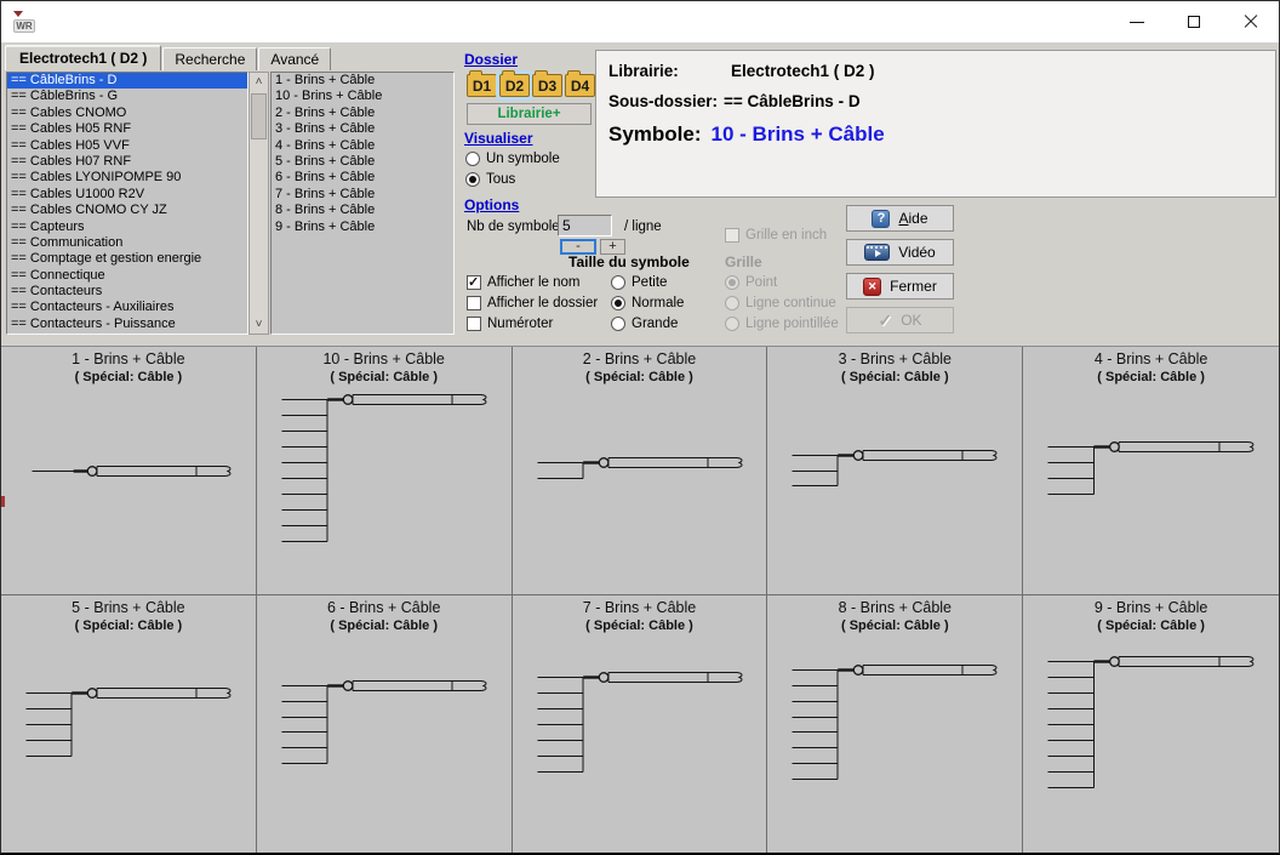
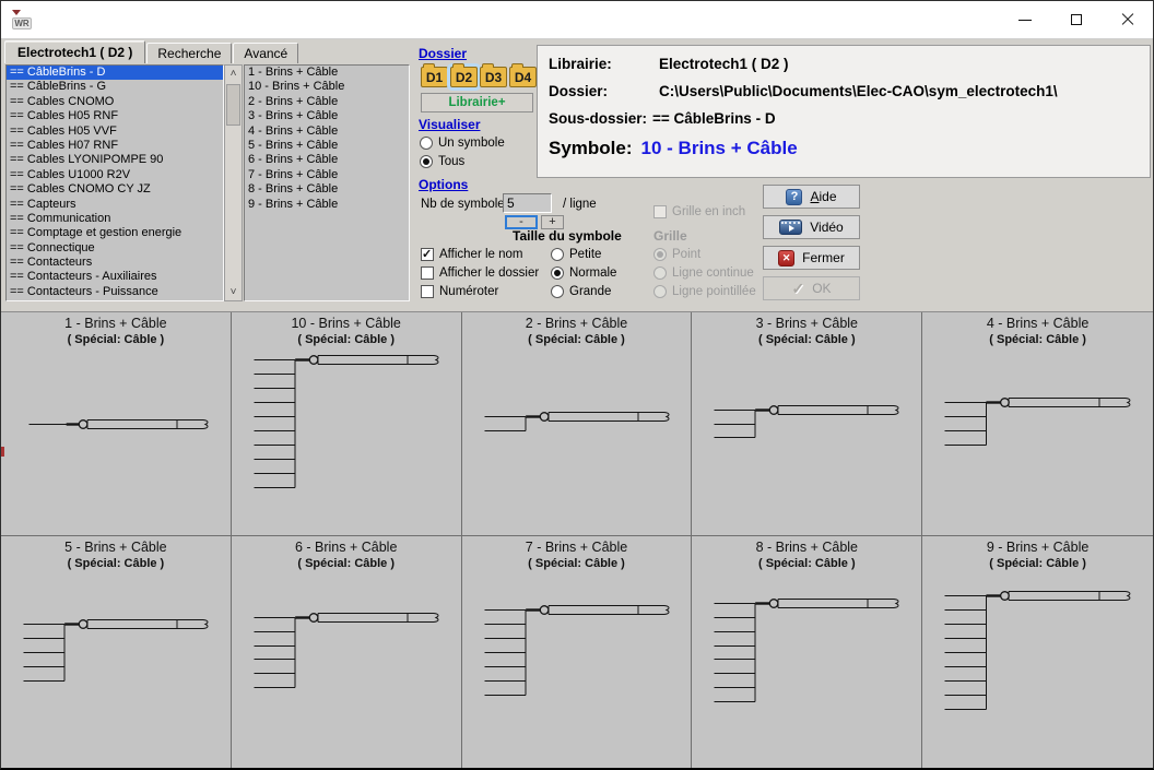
  Electrotech1 ( D2 )
  Recherche
  Avancé
  == CâbleBrins - D
  == CâbleBrins - G
  == Cables CNOMO
  == Cables H05 RNF
  == Cables H05 VVF
  == Cables H07 RNF
  == Cables LYONIPOMPE 90
  == Cables U1000 R2V
  == Cables CNOMO CY JZ
  == Capteurs
  == Communication
  == Comptage et gestion energie
  == Connectique
  == Contacteurs
  == Contacteurs - Auxiliaires
  == Contacteurs - Puissance
  1 - Brins + Câble
  10 - Brins + Câble
  2 - Brins + Câble
  3 - Brins + Câble
  4 - Brins + Câble
  5 - Brins + Câble
  6 - Brins + Câble
  7 - Brins + Câble
  8 - Brins + Câble
  9 - Brins + Câble
  Dossier
  D1
  D2
  D3
  D4
  Librairie+
  Visualiser
  Un symbole
  Tous
  Options
  Nb de symbole
  5
  / ligne
  -
  +
  Taille du symbole
  Grille
  Afficher le nom
  Afficher le dossier
  Numéroter
  Petite
  Normale
  Grande
  Grille en inch
  Point
  Ligne continue
  Ligne pointillée
  Librairie:
  Electrotech1 ( D2 )
+ Dossier:
+ C:\Users\Public\Documents\Elec-CAO\sym_electrotech1\
  Sous-dossier:
  == CâbleBrins - D
  Symbole:
  10 - Brins + Câble
  Aide
  Vidéo
  Fermer
  OK
  1 - Brins + Câble
  ( Spécial: Câble )
  10 - Brins + Câble
  ( Spécial: Câble )
  2 - Brins + Câble
  ( Spécial: Câble )
  3 - Brins + Câble
  ( Spécial: Câble )
  4 - Brins + Câble
  ( Spécial: Câble )
  5 - Brins + Câble
  ( Spécial: Câble )
  6 - Brins + Câble
  ( Spécial: Câble )
  7 - Brins + Câble
  ( Spécial: Câble )
  8 - Brins + Câble
  ( Spécial: Câble )
  9 - Brins + Câble
  ( Spécial: Câble )
